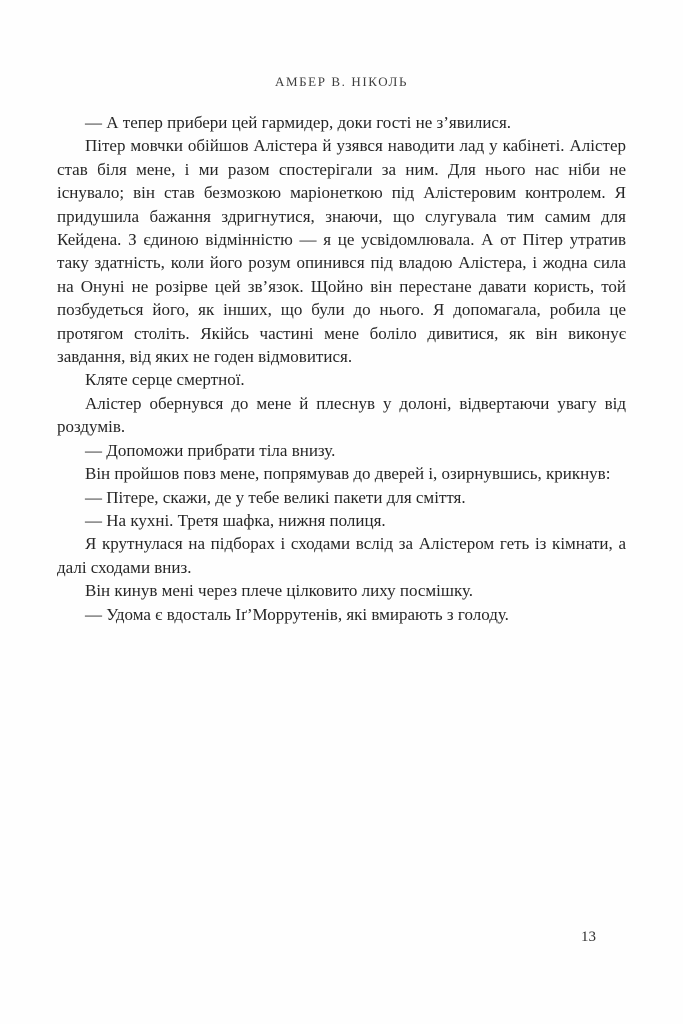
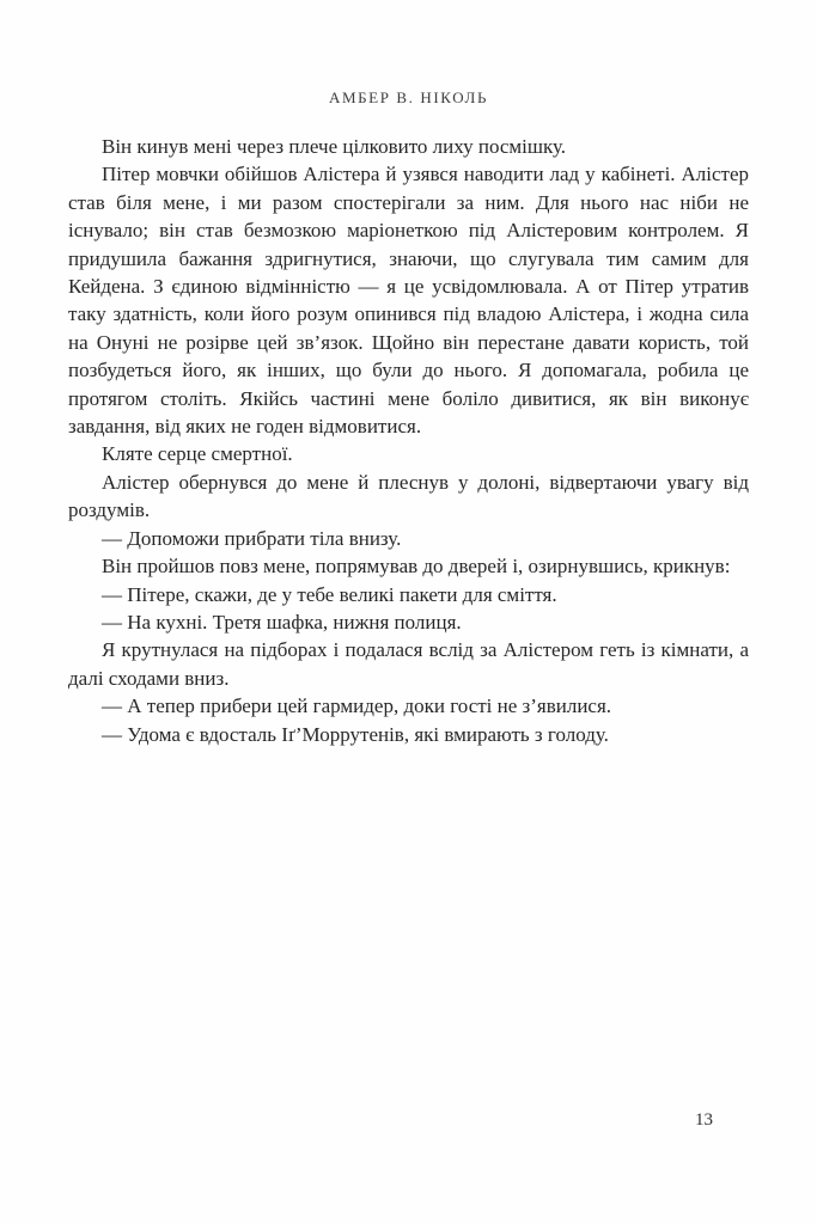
  АМБЕР В. НІКОЛЬ
- — А тепер прибери цей гармидер, доки гості не з’явилися.
+ Він кинув мені через плече цілковито лиху посмішку.
  Пітер мовчки обійшов Алістера й узявся наводити лад у кабі­неті. Алістер став біля мене, і ми разом спостерігали за ним. Для нього нас ніби не існувало; він став безмозкою маріонеткою під Алістеровим контролем. Я придушила бажання здригнутися, знаючи, що слугувала тим самим для Кейдена. З єдиною від­мінністю — я це усвідомлювала. А от Пітер утратив таку здат­ність, коли його розум опинився під владою Алістера, і жодна сила на Онуні не розірве цей зв’язок. Щойно він перестане да­вати користь, той позбудеться його, як інших, що були до нього. Я допомагала, робила це протягом століть. Якійсь частині мене боліло дивитися, як він виконує завдання, від яких не годен від­мовитися.
  Кляте серце смертної.
  Алістер обернувся до мене й плеснув у долоні, відвертаючи увагу від роздумів.
  — Допоможи прибрати тіла внизу.
  Він пройшов повз мене, попрямував до дверей і, озирнув­шись, крикнув:
  — Пітере, скажи, де у тебе великі пакети для сміття.
  — На кухні. Третя шафка, нижня полиця.
- Я крутнулася на підборах і сходами вслід за Алістером геть із кімнати, а далі сходами вниз.
+ Я крутнулася на підборах і подалася вслід за Алістером геть із кімнати, а далі сходами вниз.
- Він кинув мені через плече цілковито лиху посмішку.
+ — А тепер прибери цей гармидер, доки гості не з’явилися.
  — Удома є вдосталь Іґ’Моррутенів, які вмирають з голоду.
  13
